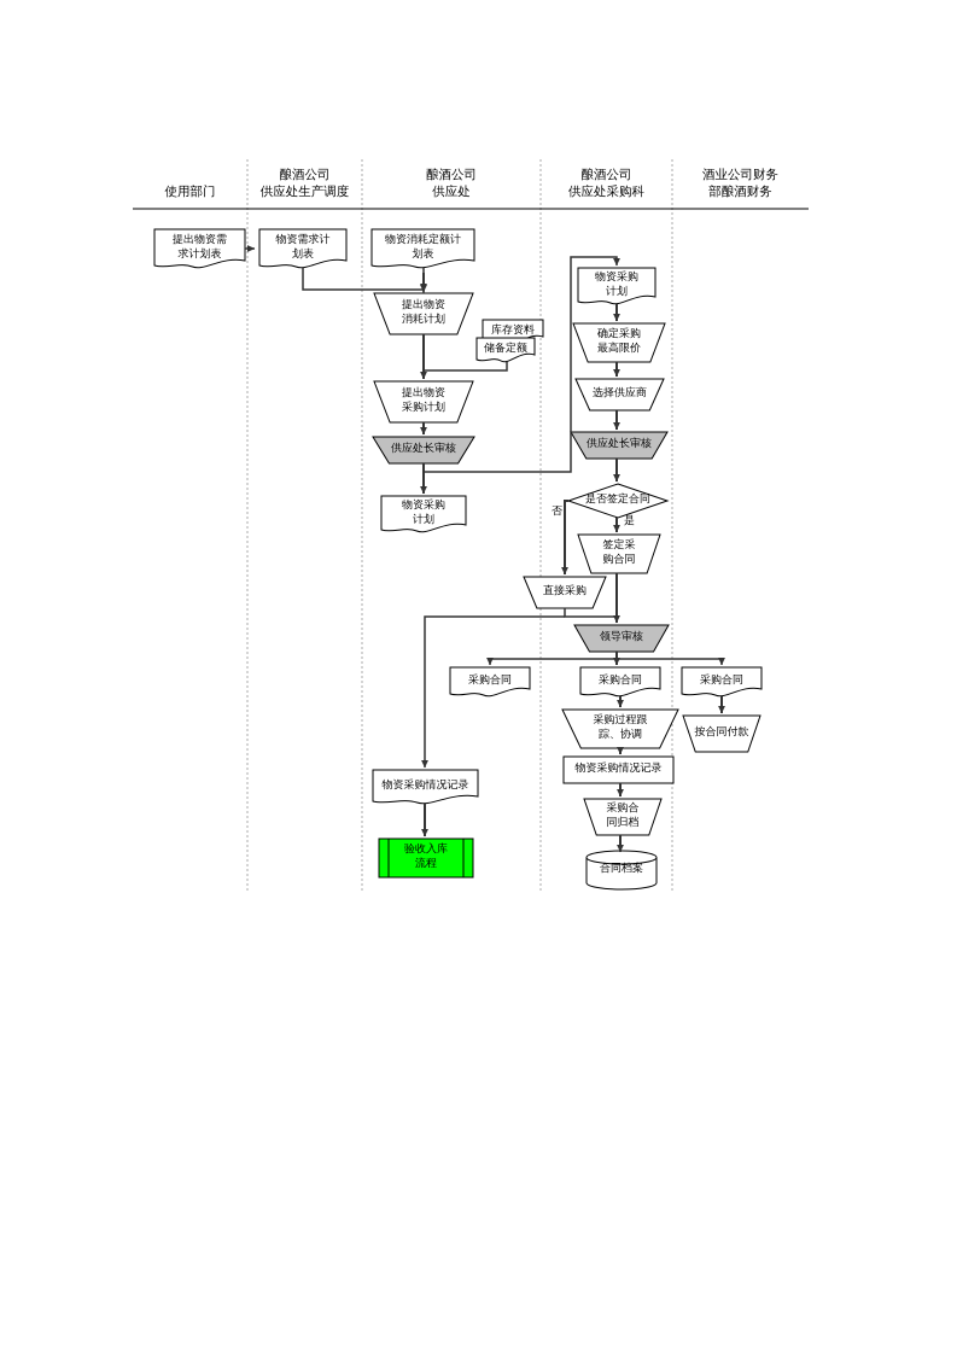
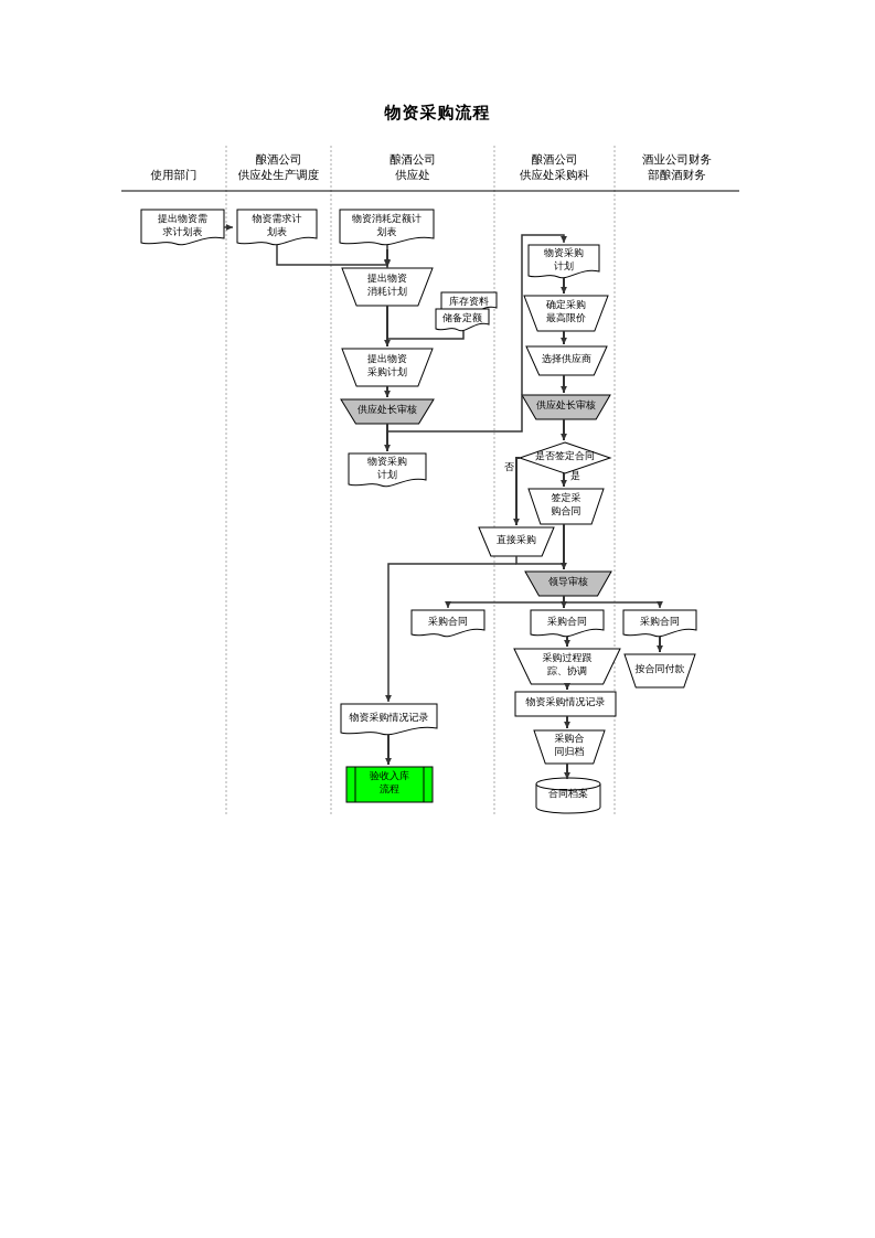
+ 物资采购流程
  使用部门
  酿酒公司
  供应处生产调度
  酿酒公司
  供应处
  酿酒公司
  供应处采购科
  酒业公司财务
  部酿酒财务
  提出物资需
  求计划表
  物资需求计
  划表
  物资消耗定额计
  划表
  提出物资
  消耗计划
  库存资料
  储备定额
  提出物资
  采购计划
  供应处长审核
  物资采购
  计划
  物资采购
  计划
  确定采购
  最高限价
  选择供应商
  供应处长审核
  是否签定合同
  签定采
  购合同
  直接采购
  领导审核
  采购合同
  采购合同
  采购合同
  采购过程跟
  踪、协调
  按合同付款
  物资采购情况记录
  物资采购情况记录
  采购合
  同归档
  合同档案
  验收入库
  流程
  否
  是
